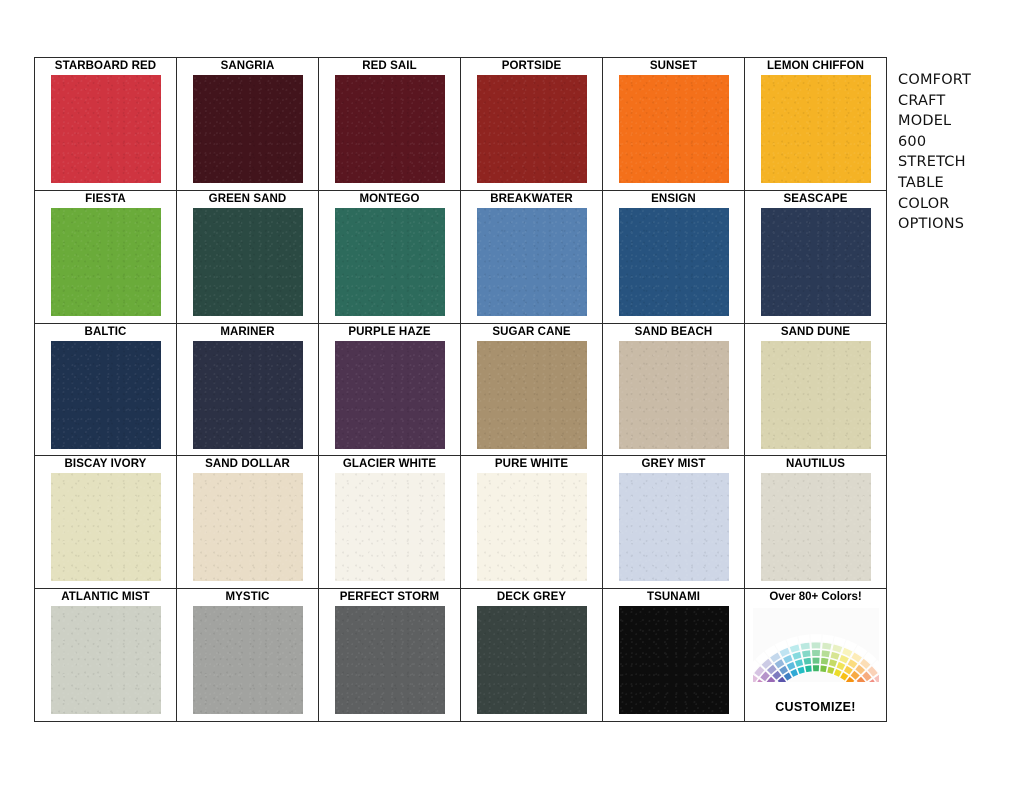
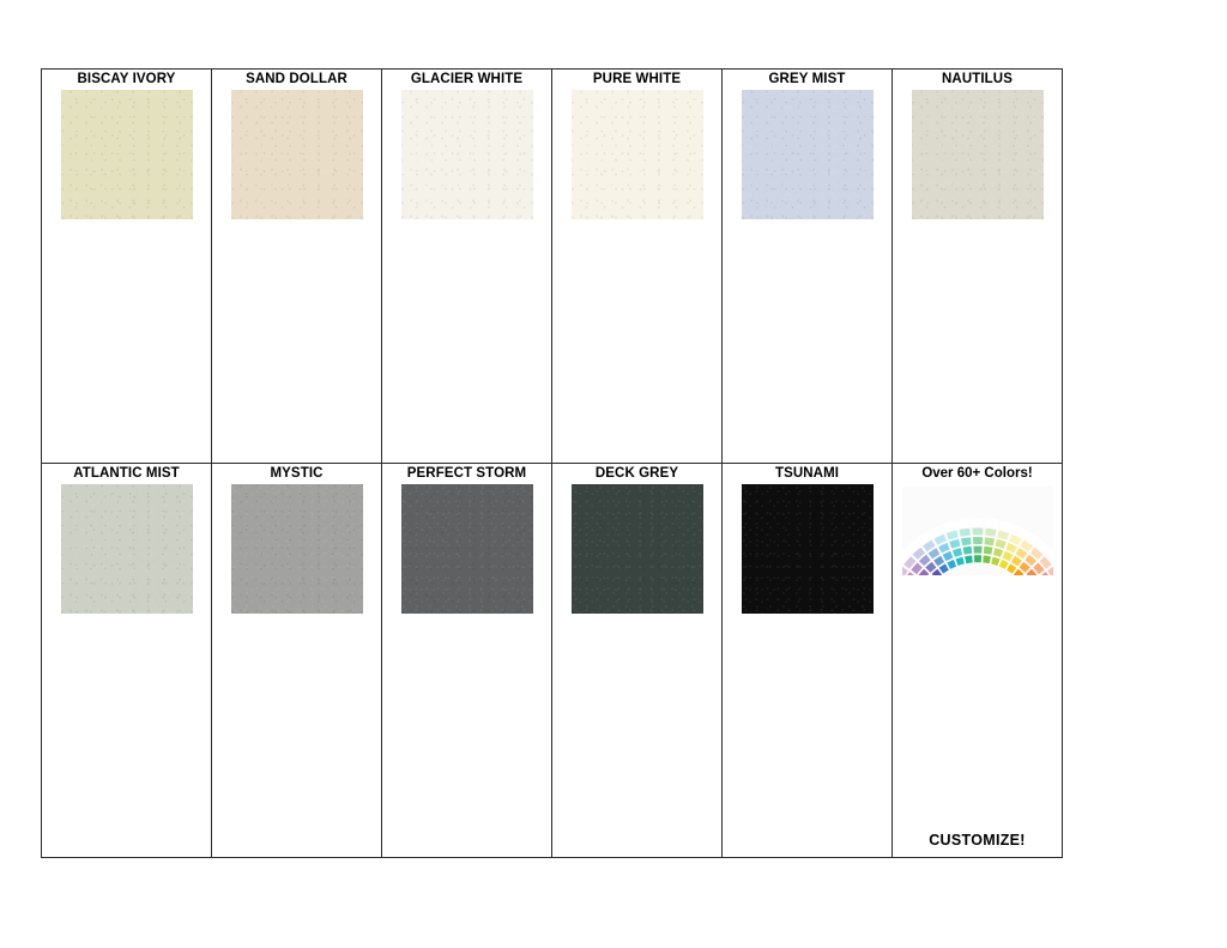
- STARBOARD RED	SANGRIA	RED SAIL	PORTSIDE	SUNSET	LEMON CHIFFON
- FIESTA	GREEN SAND	MONTEGO	BREAKWATER	ENSIGN	SEASCAPE
- BALTIC	MARINER	PURPLE HAZE	SUGAR CANE	SAND BEACH	SAND DUNE
  BISCAY IVORY	SAND DOLLAR	GLACIER WHITE	PURE WHITE	GREY MIST	NAUTILUS
- ATLANTIC MIST	MYSTIC	PERFECT STORM	DECK GREY	TSUNAMI	Over 80+ Colors! CUSTOMIZE!
+ ATLANTIC MIST	MYSTIC	PERFECT STORM	DECK GREY	TSUNAMI	Over 60+ Colors! CUSTOMIZE!
- COMFORT
- CRAFT
- MODEL
- 600
- STRETCH
- TABLE
- COLOR
- OPTIONS
